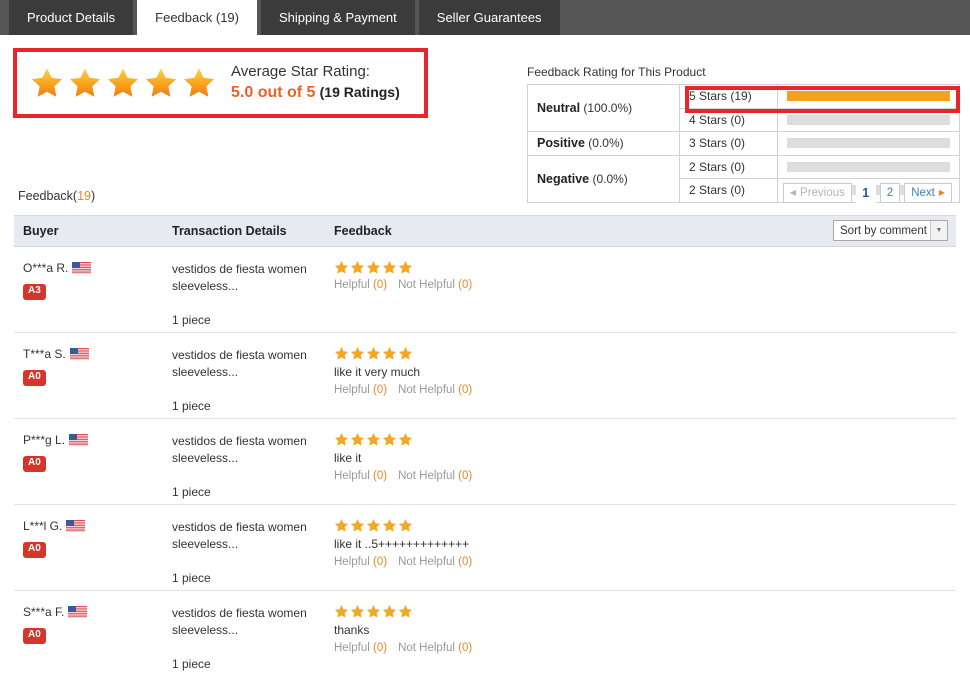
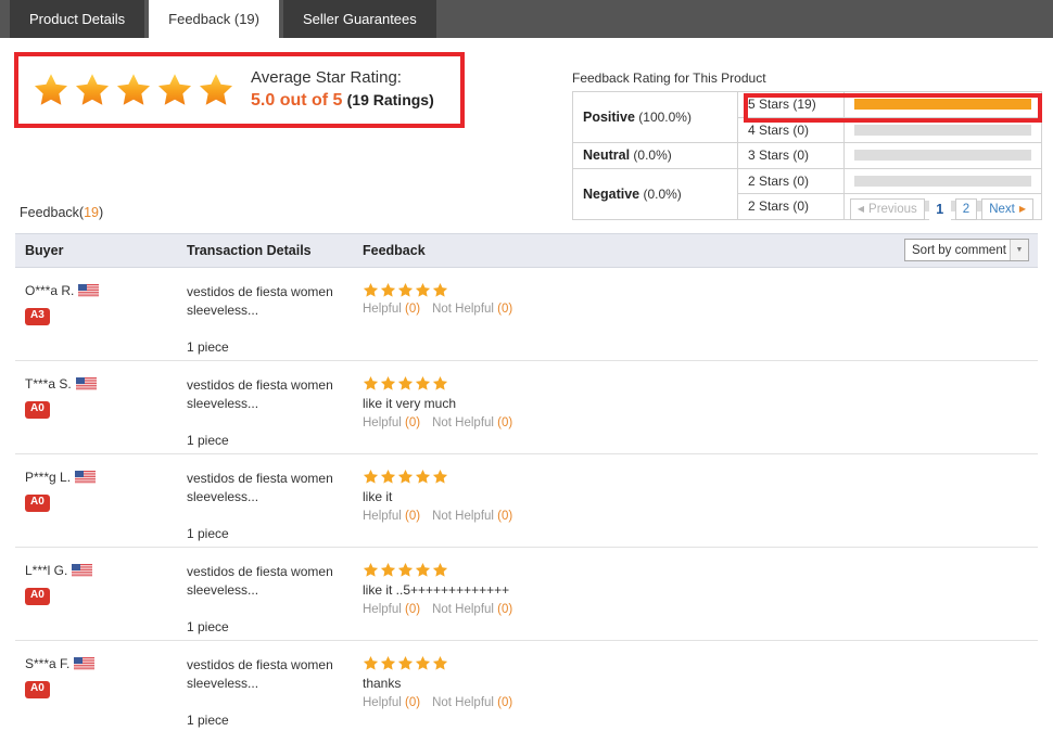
  Product Details
  Feedback (19)
- Shipping & Payment
  Seller Guarantees
  Average Star Rating:
  5.0 out of 5 (19 Ratings)
  Feedback Rating for This Product
- Neutral (100.0%)	5 Stars (19)
+ Positive (100.0%)	5 Stars (19)
  4 Stars (0)
- Positive (0.0%)	3 Stars (0)
+ Neutral (0.0%)	3 Stars (0)
  Negative (0.0%)	2 Stars (0)
  2 Stars (0)
  Feedback(19)
  ◀
  Previous
  1
  2
  Next
  ▶
  Buyer
  Transaction Details
  Feedback
  Sort by comment
  O***a R.
  A3
  vestidos de fiesta women sleeveless...
  1 piece
  Helpful (0)
  Not Helpful (0)
  T***a S.
  A0
  vestidos de fiesta women sleeveless...
  1 piece
  like it very much
  Helpful (0)
  Not Helpful (0)
  P***g L.
  A0
  vestidos de fiesta women sleeveless...
  1 piece
  like it
  Helpful (0)
  Not Helpful (0)
  L***l G.
  A0
  vestidos de fiesta women sleeveless...
  1 piece
  like it ..5+++++++++++++
  Helpful (0)
  Not Helpful (0)
  S***a F.
  A0
  vestidos de fiesta women sleeveless...
  1 piece
  thanks
  Helpful (0)
  Not Helpful (0)
